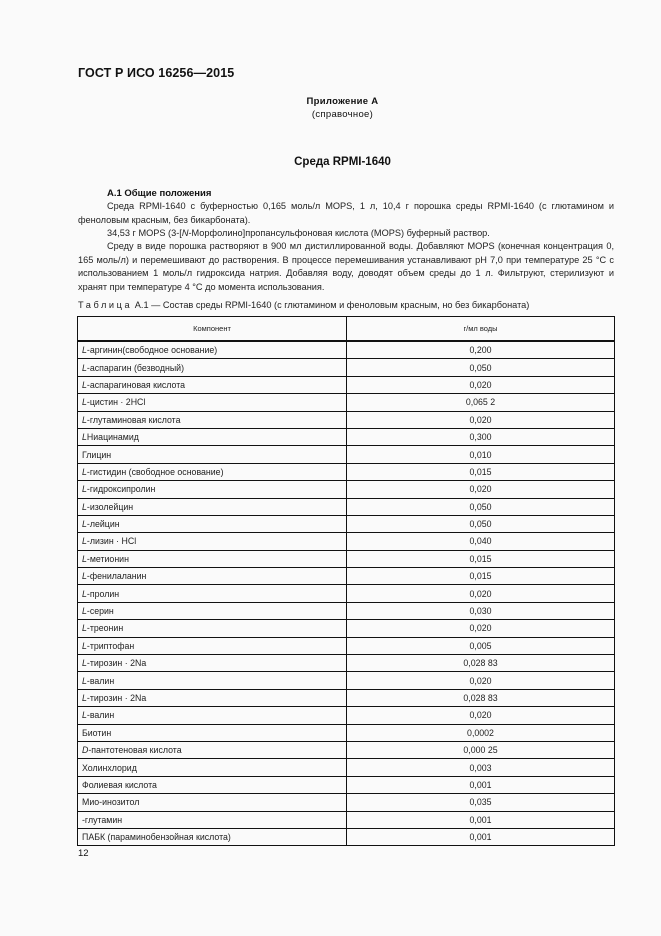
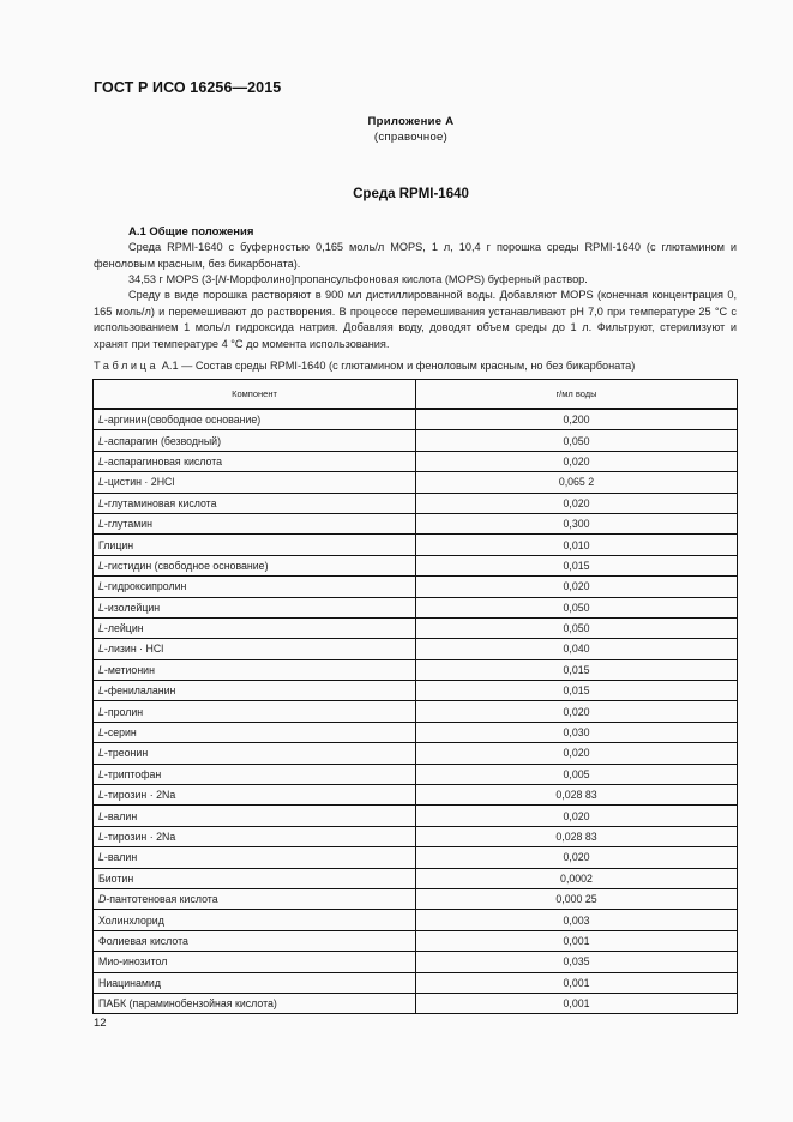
  ГОСТ Р ИСО 16256—2015
  Приложение А
  (справочное)
  Среда RPMI-1640
  А.1 Общие положения
  Среда RPMI-1640 с буферностью 0,165 моль/л MOPS, 1 л, 10,4 г порошка среды RPMI-1640 (с глютамином и феноловым красным, без бикарбоната).
  34,53 г MOPS (3-[N-Морфолино]пропансульфоновая кислота (MOPS) буферный раствор.
  Среду в виде порошка растворяют в 900 мл дистиллированной воды. Добавляют MOPS (конечная концентрация 0, 165 моль/л) и перемешивают до растворения. В процессе перемешивания устанавливают рН 7,0 при температуре 25 °С с использованием 1 моль/л гидроксида натрия. Добавляя воду, доводят объем среды до 1 л. Фильтруют, стерилизуют и хранят при температуре 4 °С до момента использования.
  Таблица А.1 — Состав среды RPMI-1640 (с глютамином и феноловым красным, но без бикарбоната)
  Компонент	г/мл воды
  L-аргинин(свободное основание)	0,200
  L-аспарагин (безводный)	0,050
  L-аспарагиновая кислота	0,020
  L-цистин · 2HCl	0,065 2
  L-глутаминовая кислота	0,020
- LНиацинамид	0,300
+ L-глутамин	0,300
  Глицин	0,010
  L-гистидин (свободное основание)	0,015
  L-гидроксипролин	0,020
  L-изолейцин	0,050
  L-лейцин	0,050
  L-лизин · HCl	0,040
  L-метионин	0,015
  L-фенилаланин	0,015
  L-пролин	0,020
  L-серин	0,030
  L-треонин	0,020
  L-триптофан	0,005
  L-тирозин · 2Na	0,028 83
  L-валин	0,020
  L-тирозин · 2Na	0,028 83
  L-валин	0,020
  Биотин	0,0002
  D-пантотеновая кислота	0,000 25
  Холинхлорид	0,003
  Фолиевая кислота	0,001
  Мио-инозитол	0,035
- -глутамин	0,001
+ Ниацинамид	0,001
  ПАБК (параминобензойная кислота)	0,001
  12
